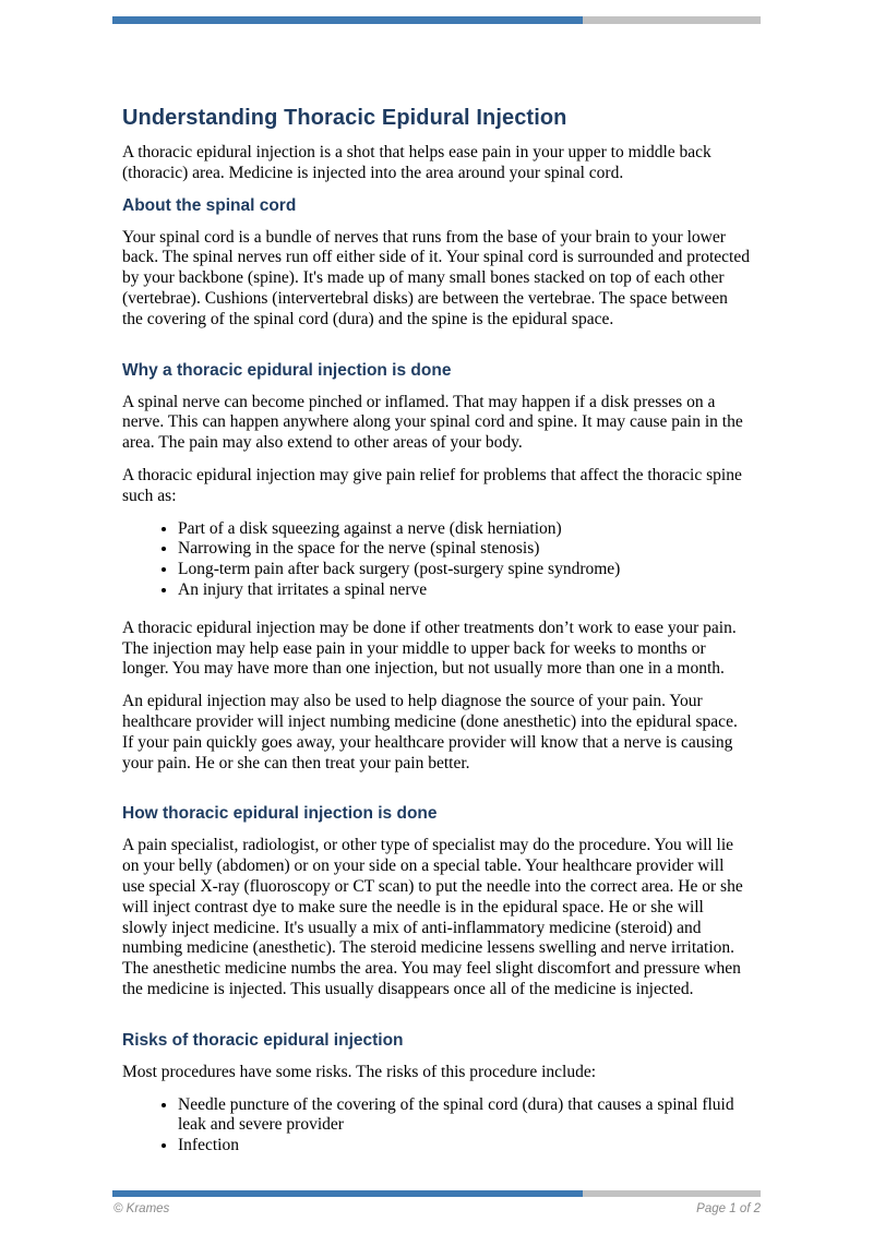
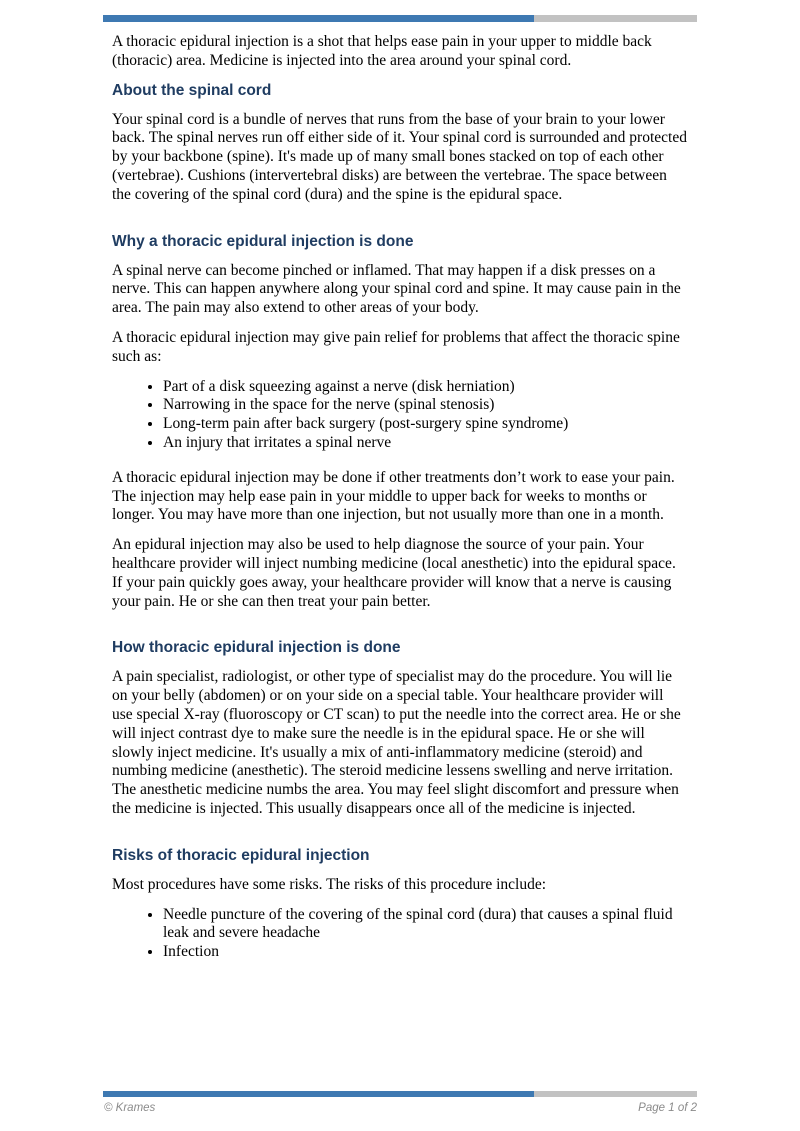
- Understanding Thoracic Epidural Injection
  A thoracic epidural injection is a shot that helps ease pain in your upper to middle back (thoracic) area. Medicine is injected into the area around your spinal cord.
  About the spinal cord
  Your spinal cord is a bundle of nerves that runs from the base of your brain to your lower back. The spinal nerves run off either side of it. Your spinal cord is surrounded and protected by your backbone (spine). It's made up of many small bones stacked on top of each other (vertebrae). Cushions (intervertebral disks) are between the vertebrae. The space between the covering of the spinal cord (dura) and the spine is the epidural space.
  Why a thoracic epidural injection is done
  A spinal nerve can become pinched or inflamed. That may happen if a disk presses on a nerve. This can happen anywhere along your spinal cord and spine. It may cause pain in the area. The pain may also extend to other areas of your body.
  A thoracic epidural injection may give pain relief for problems that affect the thoracic spine such as:
  Part of a disk squeezing against a nerve (disk herniation)
  Narrowing in the space for the nerve (spinal stenosis)
  Long-term pain after back surgery (post-surgery spine syndrome)
  An injury that irritates a spinal nerve
  A thoracic epidural injection may be done if other treatments don’t work to ease your pain. The injection may help ease pain in your middle to upper back for weeks to months or longer. You may have more than one injection, but not usually more than one in a month.
- An epidural injection may also be used to help diagnose the source of your pain. Your healthcare provider will inject numbing medicine (done anesthetic) into the epidural space. If your pain quickly goes away, your healthcare provider will know that a nerve is causing your pain. He or she can then treat your pain better.
+ An epidural injection may also be used to help diagnose the source of your pain. Your healthcare provider will inject numbing medicine (local anesthetic) into the epidural space. If your pain quickly goes away, your healthcare provider will know that a nerve is causing your pain. He or she can then treat your pain better.
  How thoracic epidural injection is done
  A pain specialist, radiologist, or other type of specialist may do the procedure. You will lie on your belly (abdomen) or on your side on a special table. Your healthcare provider will use special X-ray (fluoroscopy or CT scan) to put the needle into the correct area. He or she will inject contrast dye to make sure the needle is in the epidural space. He or she will slowly inject medicine. It's usually a mix of anti-inflammatory medicine (steroid) and numbing medicine (anesthetic). The steroid medicine lessens swelling and nerve irritation. The anesthetic medicine numbs the area. You may feel slight discomfort and pressure when the medicine is injected. This usually disappears once all of the medicine is injected.
  Risks of thoracic epidural injection
  Most procedures have some risks. The risks of this procedure include:
- Needle puncture of the covering of the spinal cord (dura) that causes a spinal fluid leak and severe provider
+ Needle puncture of the covering of the spinal cord (dura) that causes a spinal fluid leak and severe headache
  Infection
  © Krames
  Page 1 of 2
